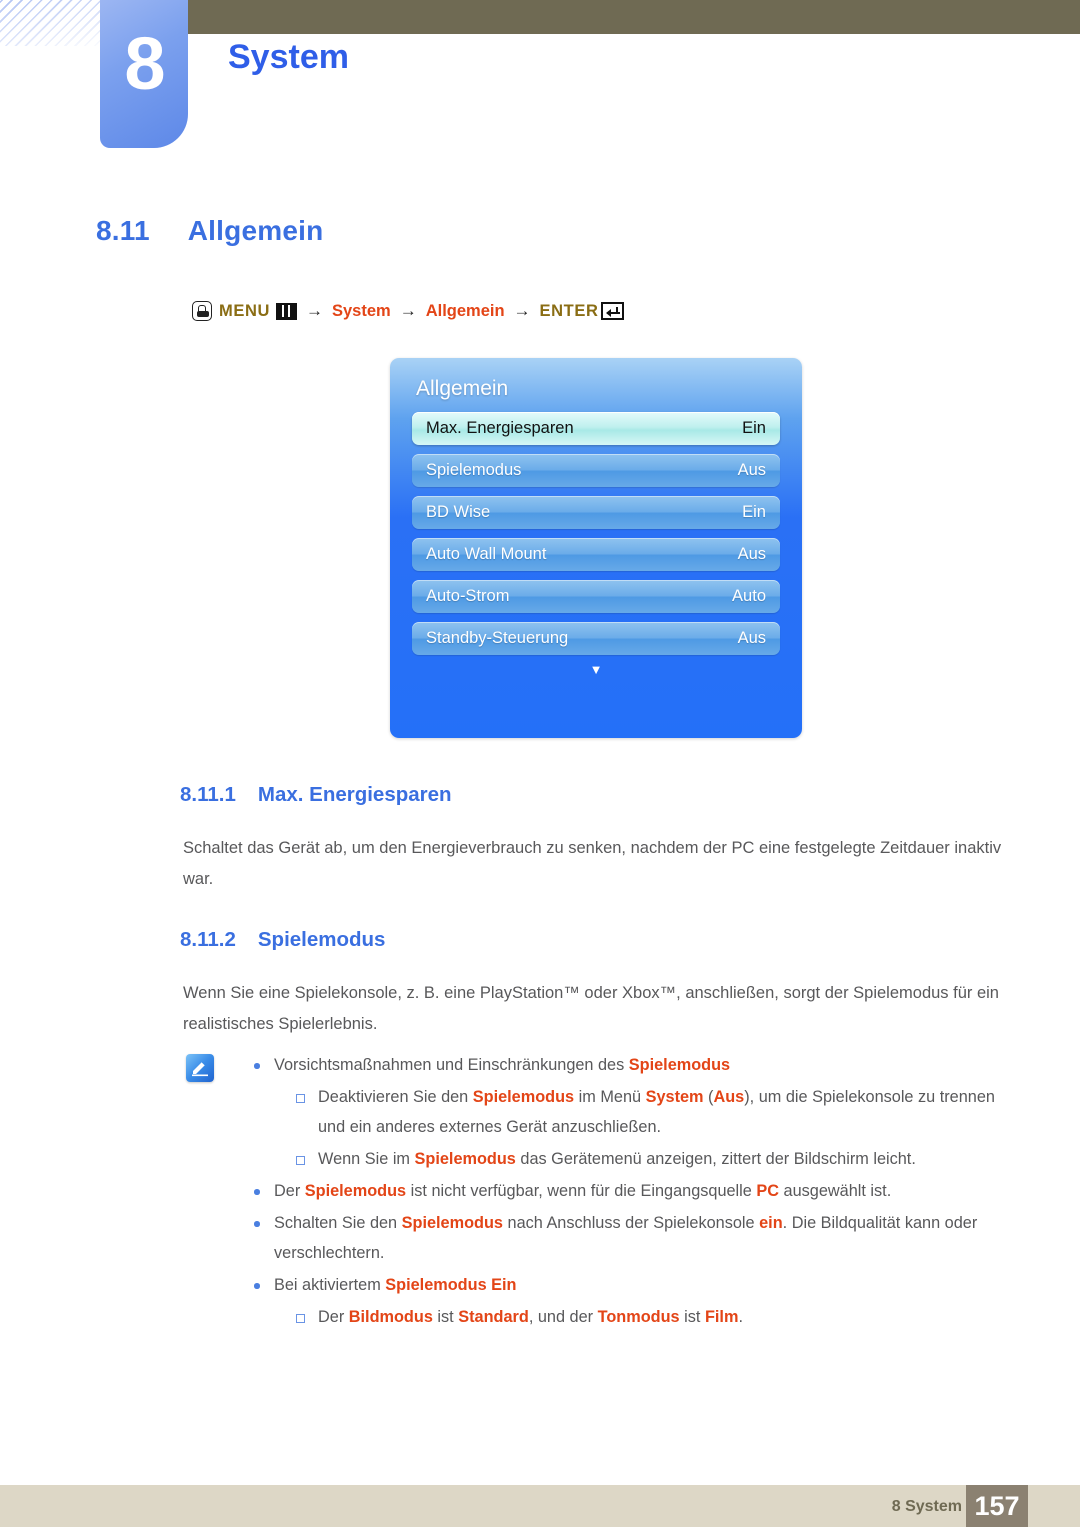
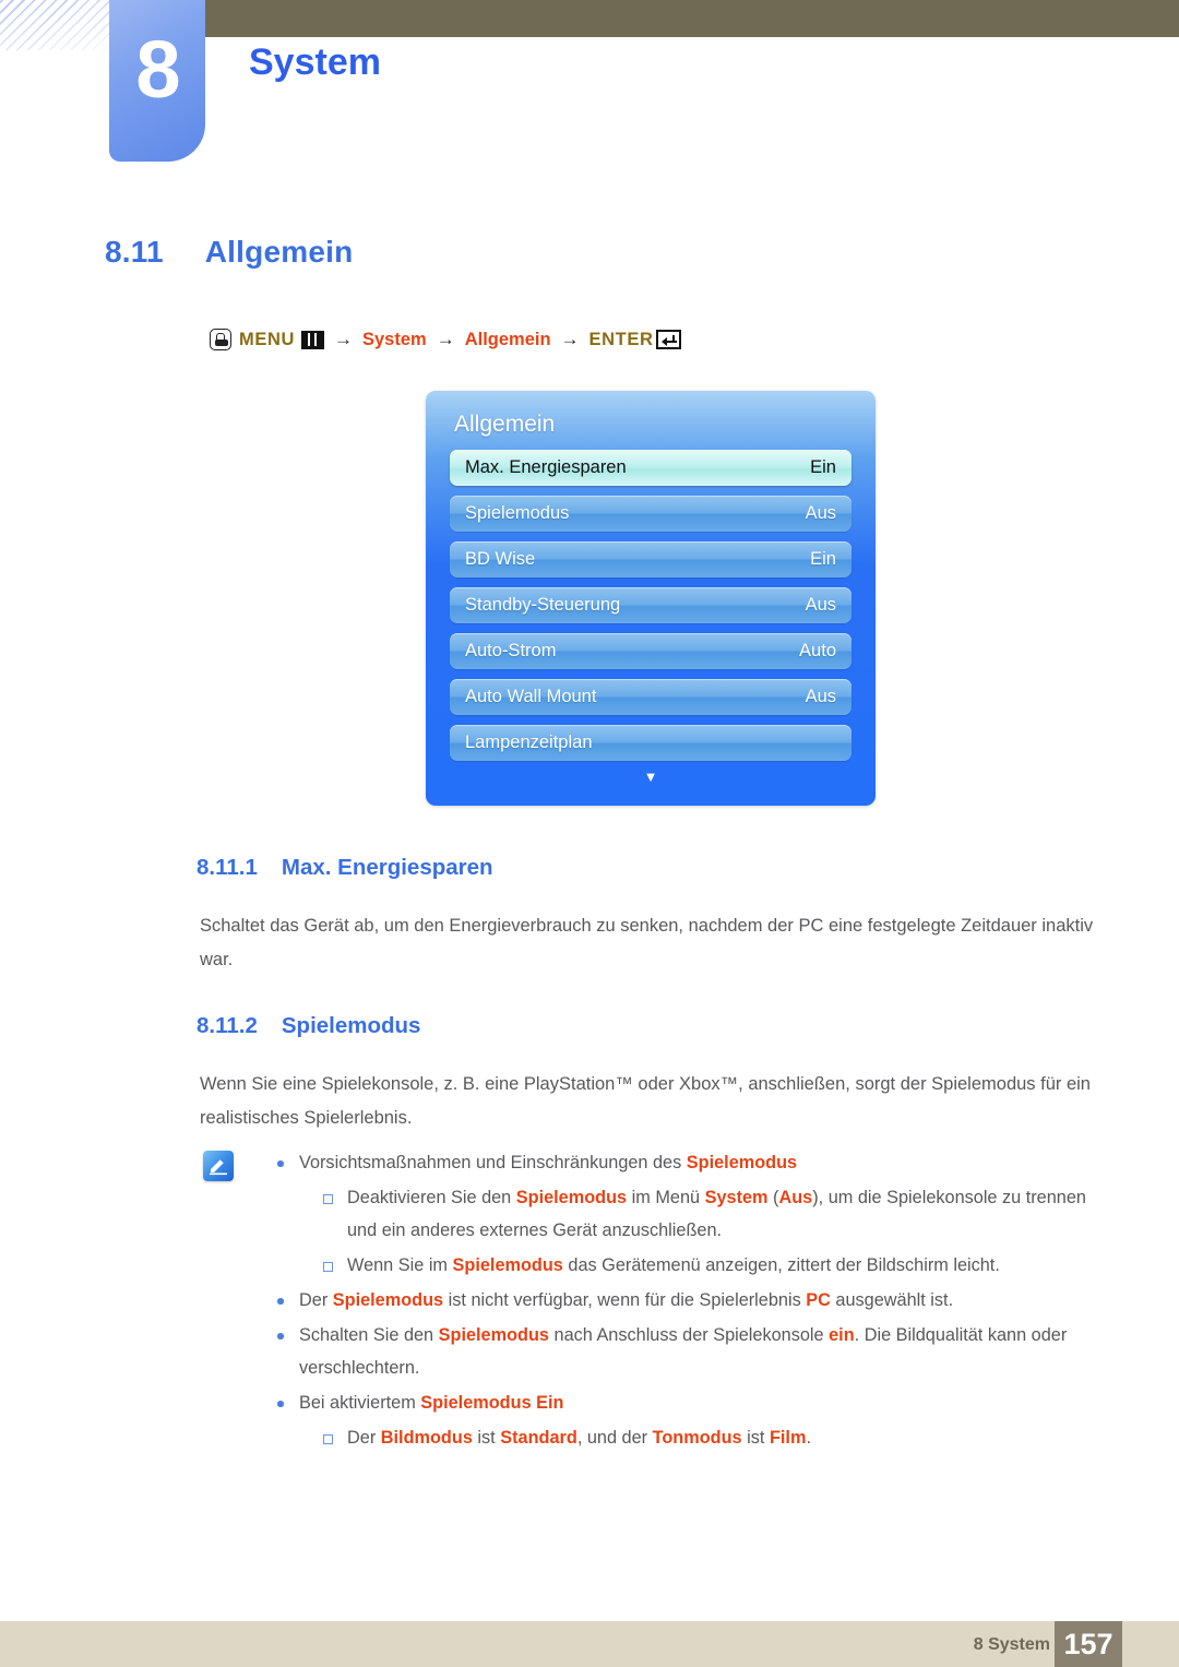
  8
  System
  8.11 Allgemein
  MENU
  →
  System
  →
  Allgemein
  →
  ENTER
  Allgemein
  Max. Energiesparen
  Ein
  Spielemodus
  Aus
  BD Wise
  Ein
- Auto Wall Mount
+ Standby-Steuerung
  Aus
  Auto-Strom
  Auto
- Standby-Steuerung
+ Auto Wall Mount
  Aus
+ Lampenzeitplan
  ▼
  8.11.1 Max. Energiesparen
  Schaltet das Gerät ab, um den Energieverbrauch zu senken, nachdem der PC eine festgelegte Zeitdauer inaktiv war.
  8.11.2 Spielemodus
  Wenn Sie eine Spielekonsole, z. B. eine PlayStation™ oder Xbox™, anschließen, sorgt der Spielemodus für ein realistisches Spielerlebnis.
  Vorsichtsmaßnahmen und Einschränkungen des Spielemodus
  Deaktivieren Sie den Spielemodus im Menü System (Aus), um die Spielekonsole zu trennen und ein anderes externes Gerät anzuschließen.
  Wenn Sie im Spielemodus das Gerätemenü anzeigen, zittert der Bildschirm leicht.
- Der Spielemodus ist nicht verfügbar, wenn für die Eingangsquelle PC ausgewählt ist.
+ Der Spielemodus ist nicht verfügbar, wenn für die Spielerlebnis PC ausgewählt ist.
  Schalten Sie den Spielemodus nach Anschluss der Spielekonsole ein. Die Bildqualität kann oder verschlechtern.
  Bei aktiviertem Spielemodus Ein
  Der Bildmodus ist Standard, und der Tonmodus ist Film.
  8 System
  157
